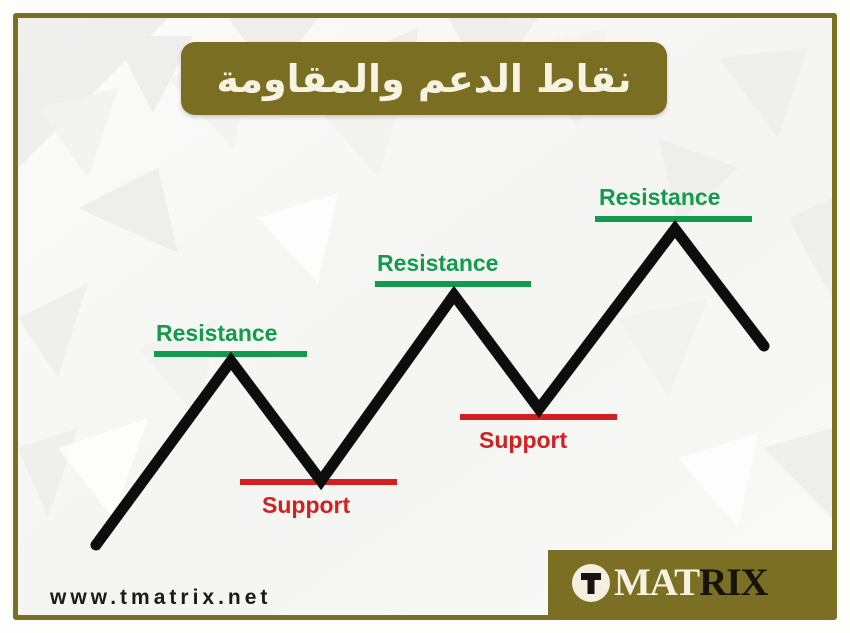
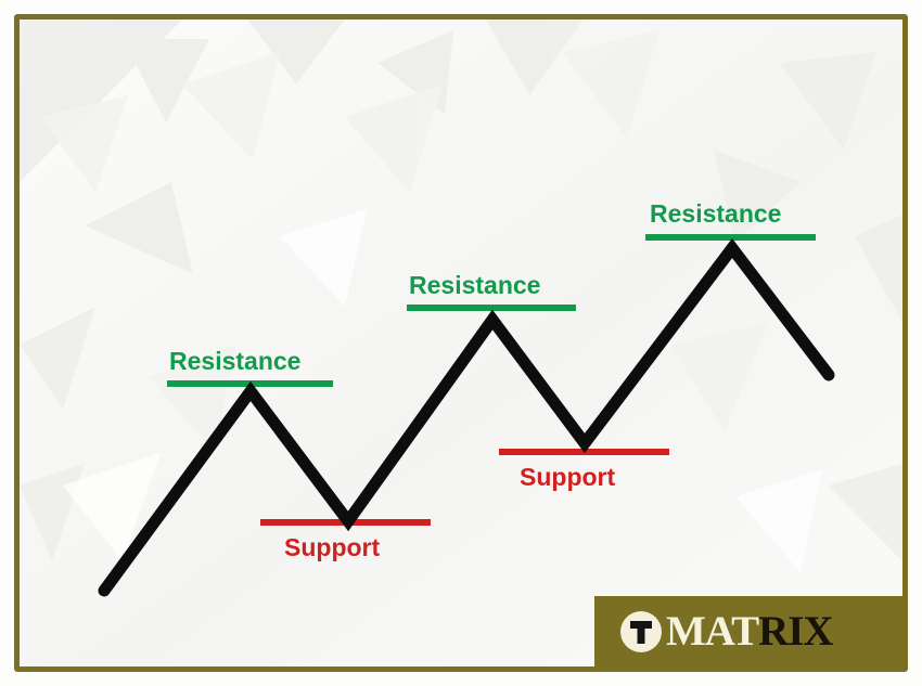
  Resistance
  Support
  Resistance
  Support
  Resistance
- نقاط الدعم والمقاومة
- www.tmatrix.net
  MATRIX
